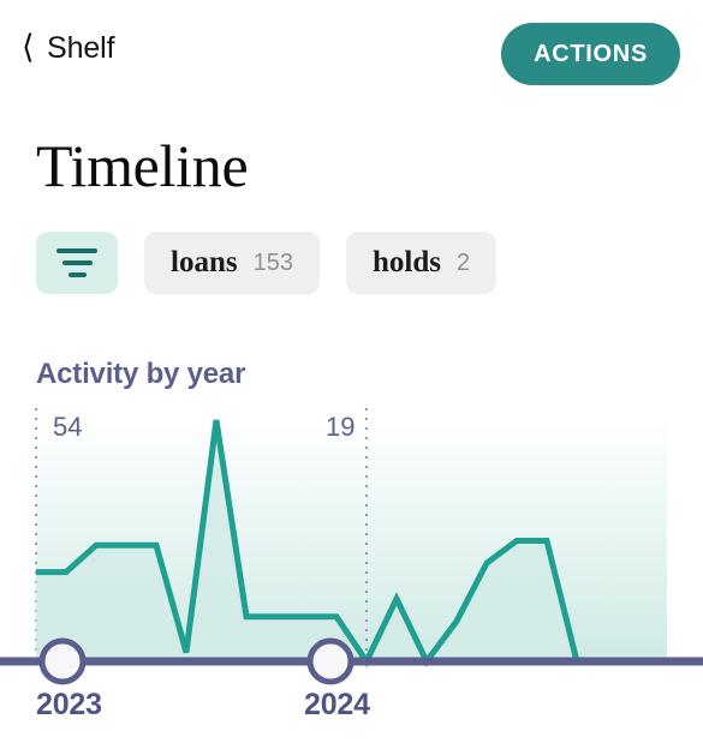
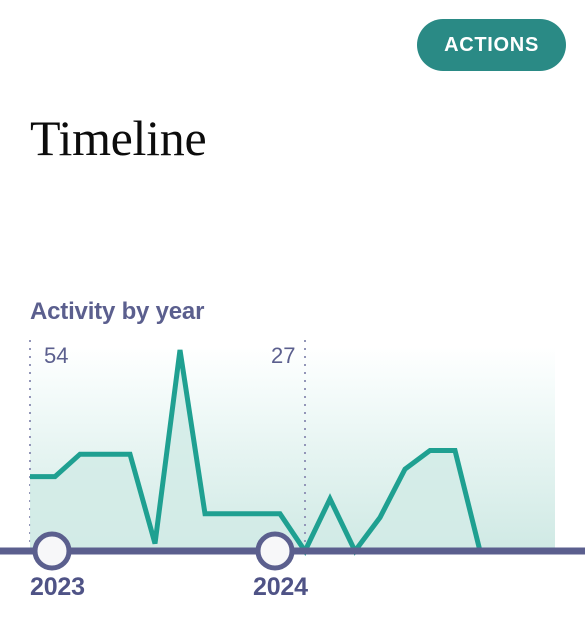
- ⟨
- Shelf
  ACTIONS
  Timeline
- loans
- 153
- holds
- 2
  Activity by year
  54
- 19
+ 27
  2023
  2024
